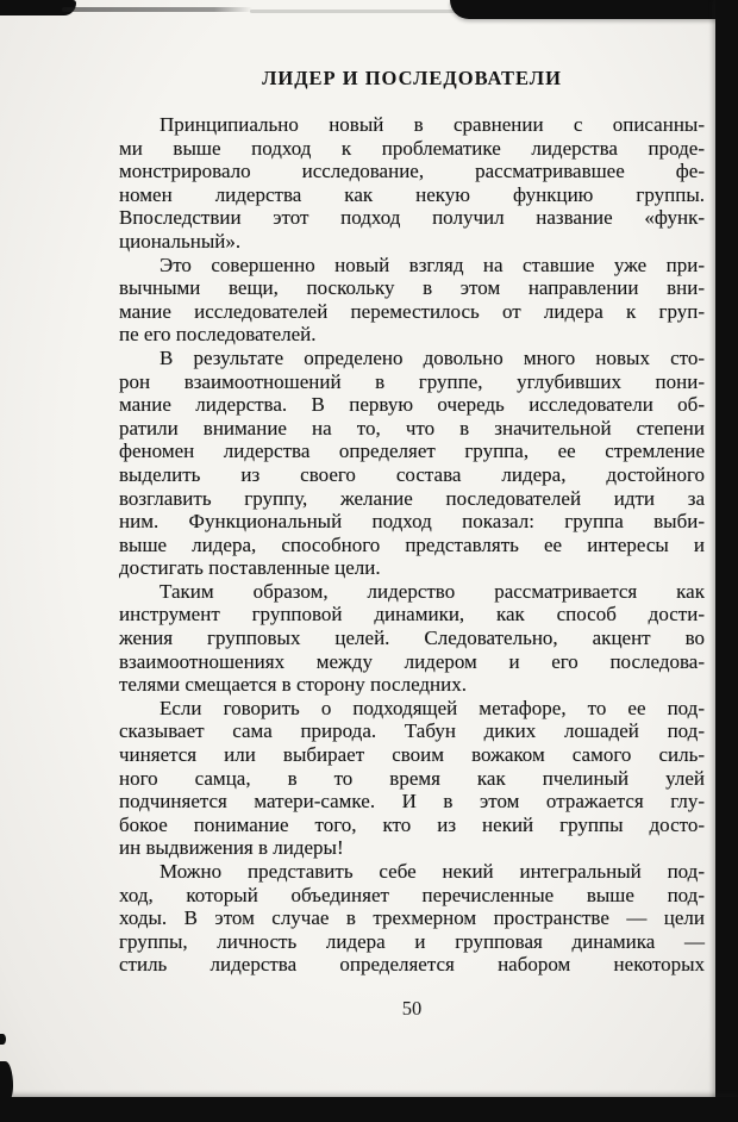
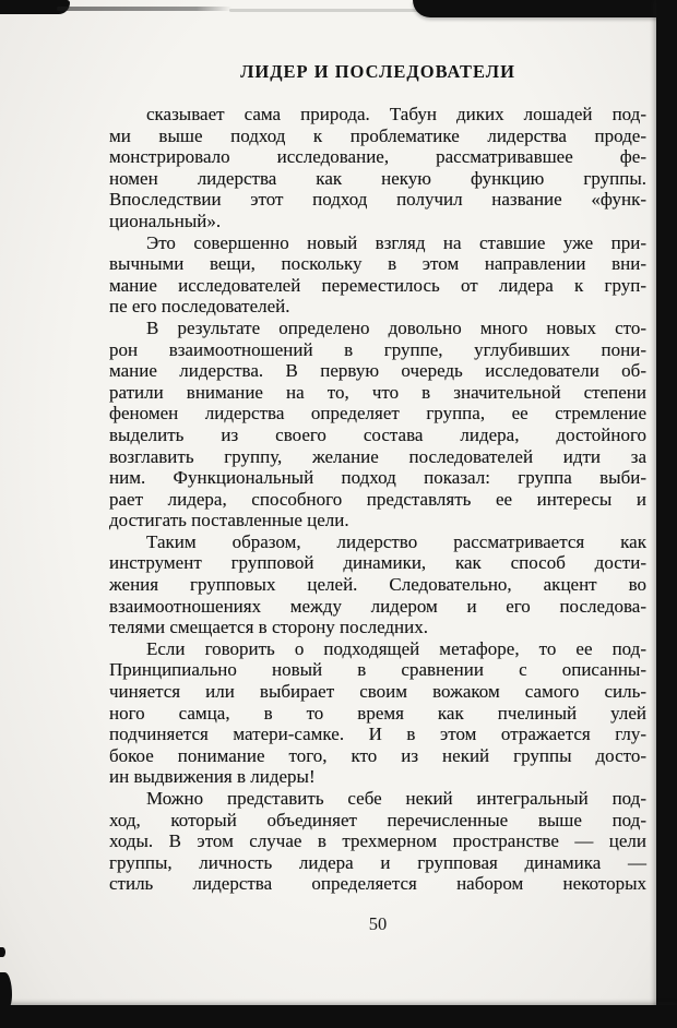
  ЛИДЕР И ПОСЛЕДОВАТЕЛИ
- Принципиально новый в сравнении с описанны-
+ сказывает сама природа. Табун диких лошадей под-
  ми выше подход к проблематике лидерства проде-
  монстрировало исследование, рассматривавшее фе-
  номен лидерства как некую функцию группы.
  Впоследствии этот подход получил название «функ-
  циональный».
  Это совершенно новый взгляд на ставшие уже при-
  вычными вещи, поскольку в этом направлении вни-
  мание исследователей переместилось от лидера к груп-
  пе его последователей.
  В результате определено довольно много новых сто-
  рон взаимоотношений в группе, углубивших пони-
  мание лидерства. В первую очередь исследователи об-
  ратили внимание на то, что в значительной степени
  феномен лидерства определяет группа, ее стремление
  выделить из своего состава лидера, достойного
  возглавить группу, желание последователей идти за
  ним. Функциональный подход показал: группа выби-
- выше лидера, способного представлять ее интересы и
+ рает лидера, способного представлять ее интересы и
  достигать поставленные цели.
  Таким образом, лидерство рассматривается как
  инструмент групповой динамики, как способ дости-
  жения групповых целей. Следовательно, акцент во
  взаимоотношениях между лидером и его последова-
  телями смещается в сторону последних.
  Если говорить о подходящей метафоре, то ее под-
- сказывает сама природа. Табун диких лошадей под-
+ Принципиально новый в сравнении с описанны-
  чиняется или выбирает своим вожаком самого силь-
  ного самца, в то время как пчелиный улей
  подчиняется матери-самке. И в этом отражается глу-
  бокое понимание того, кто из некий группы досто-
  ин выдвижения в лидеры!
  Можно представить себе некий интегральный под-
  ход, который объединяет перечисленные выше под-
  ходы. В этом случае в трехмерном пространстве — цели
  группы, личность лидера и групповая динамика —
  стиль лидерства определяется набором некоторых
  50
